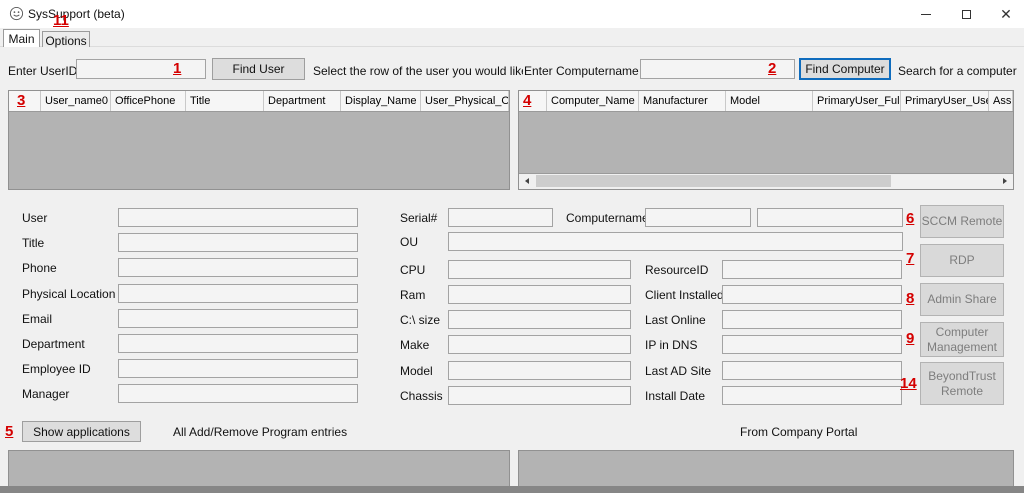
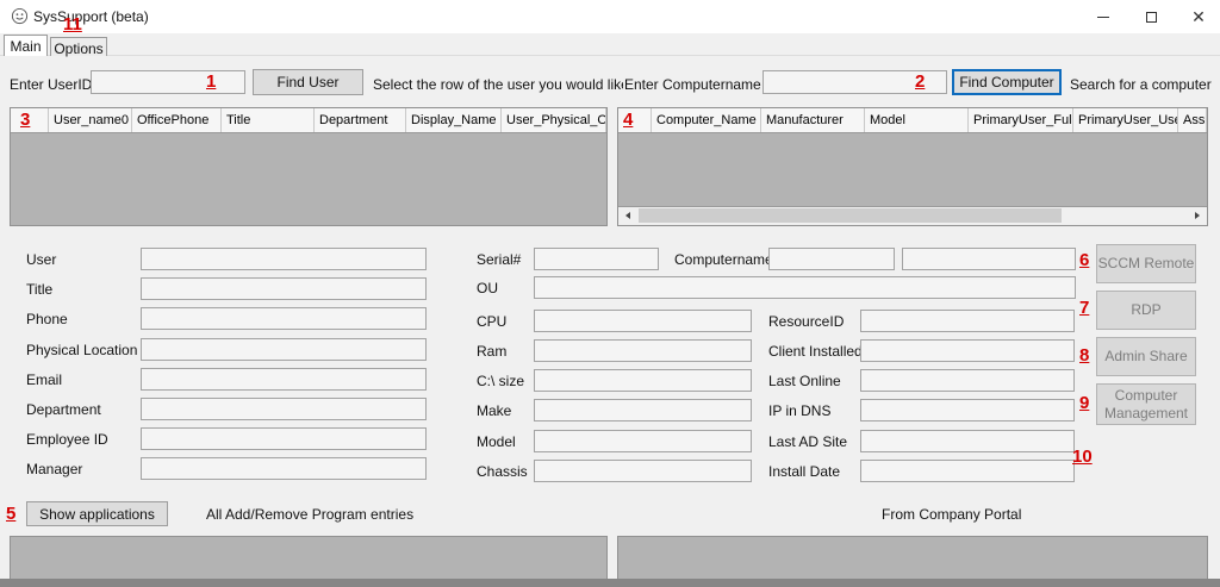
  SysSupport (beta)
  ✕
  Main
  Options
  Enter UserID
  Find User
  Select the row of the user you would lik
  Enter Computername
  Find Computer
  Search for a computer
  User_name0
  OfficePhone
  Title
  Department
  Display_Name
  User_Physical_O
  Computer_Name
  Manufacturer
  Model
  PrimaryUser_Full
  PrimaryUser_Use
  Assi
  User
  Title
  Phone
  Physical Location
  Email
  Department
  Employee ID
  Manager
  Serial#
  Computernam
  OU
  CPU
  Ram
  C:\ size
  Make
  Model
  Chassis
  ResourceID
  Client Installed
  Last Online
  IP in DNS
  Last AD Site
  Install Date
  SCCM Remote
  RDP
  Admin Share
  Computer Management
- BeyondTrust Remote
  Show applications
  All Add/Remove Program entries
  From Company Portal
  1
  2
  3
  4
  5
  6
  7
  8
  9
- 14
+ 10
  11
